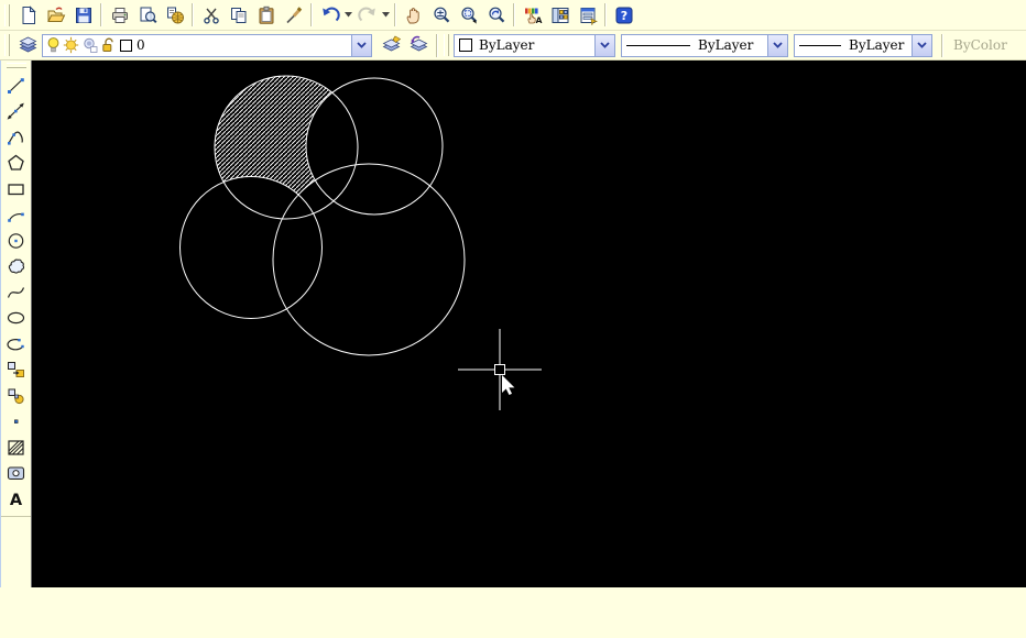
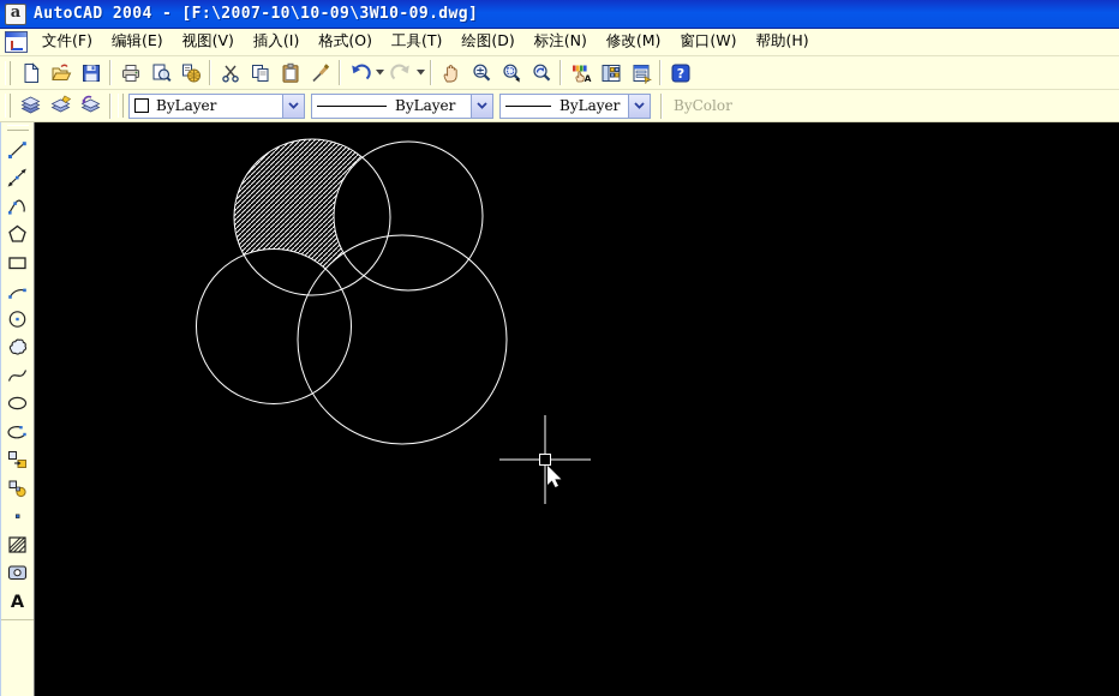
+ a
+ AutoCAD 2004 - [F:\2007-10\10-09\3W10-09.dwg]
+ 文件(F)
+ 编辑(E)
+ 视图(V)
+ 插入(I)
+ 格式(O)
+ 工具(T)
+ 绘图(D)
+ 标注(N)
+ 修改(M)
+ 窗口(W)
+ 帮助(H)
  ±
  A
  ?
- 0
  ByLayer
  ByLayer
  ByLayer
  ByColor
  A
